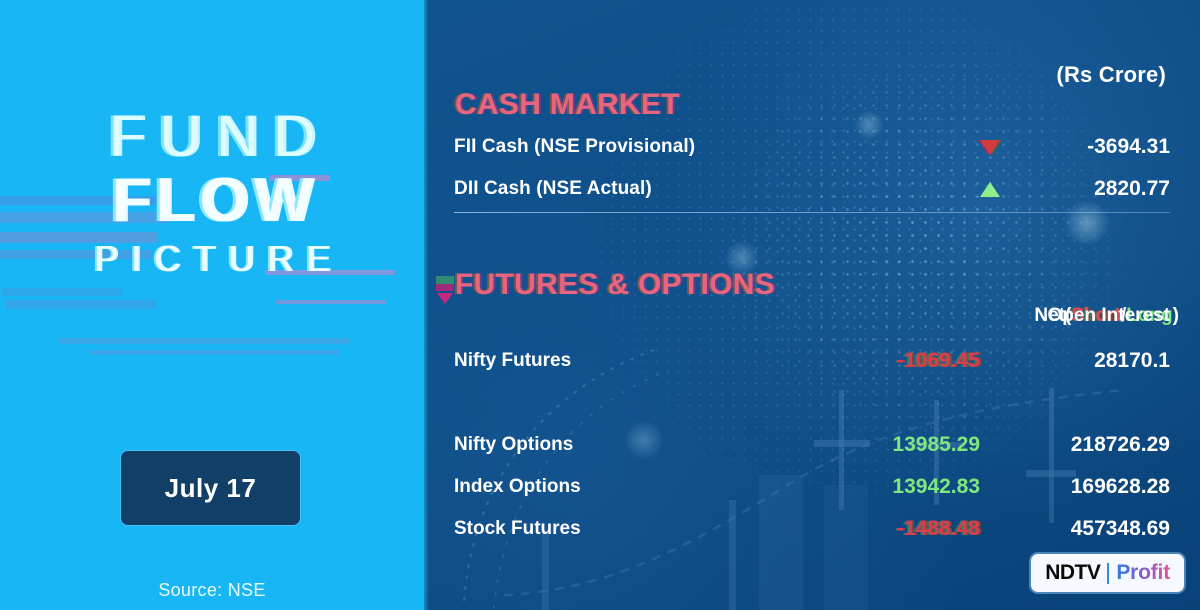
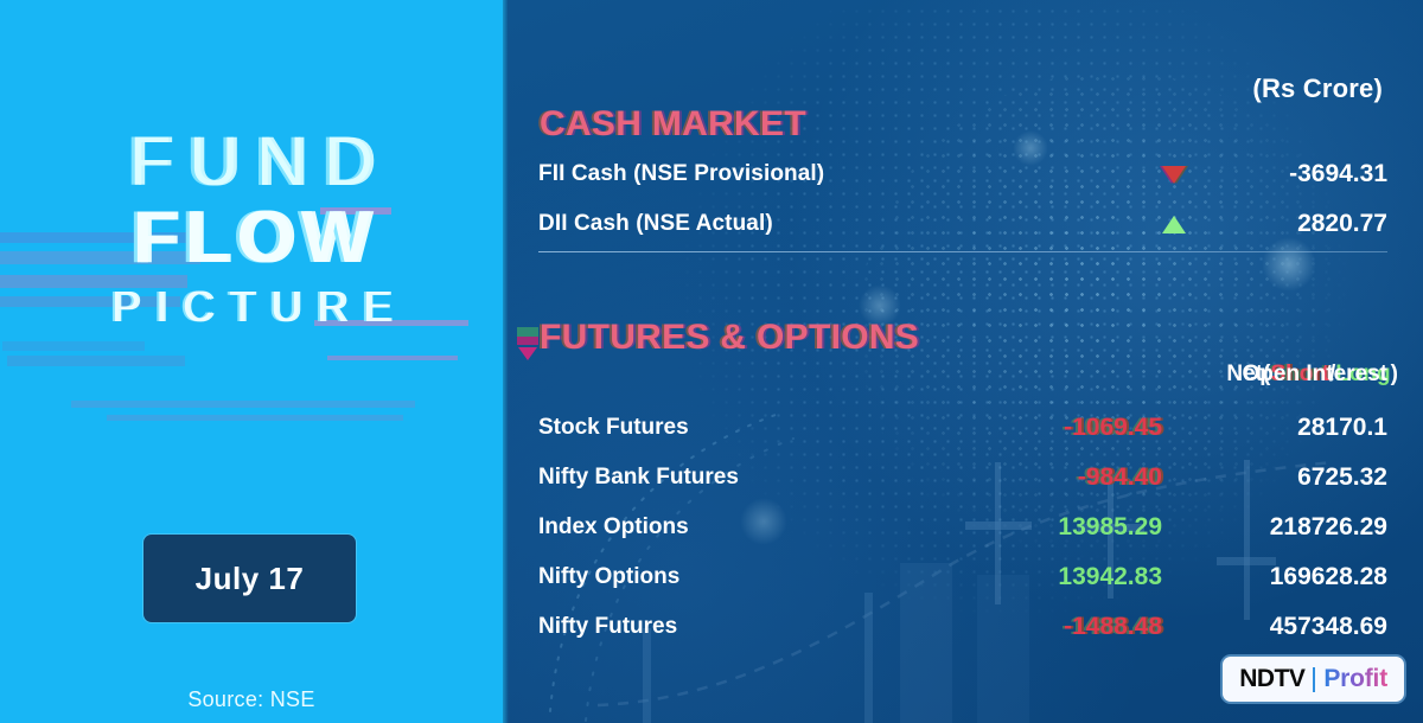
  FUND
  FLOW
  PICTURE
  July 17
  Source: NSE
  (Rs Crore)
  CASH MARKET
  FII Cash (NSE Provisional)
  -3694.31
  DII Cash (NSE Actual)
  2820.77
  FUTURES & OPTIONS
  Net(Short/Long)
  Open Interest
- Nifty Futures
+ Stock Futures
  -1069.45
  28170.1
+ Nifty Bank Futures
+ -984.40
+ 6725.32
- Nifty Options
+ Index Options
  13985.29
  218726.29
- Index Options
+ Nifty Options
  13942.83
  169628.28
- Stock Futures
+ Nifty Futures
  -1488.48
  457348.69
  NDTV
  Profit
